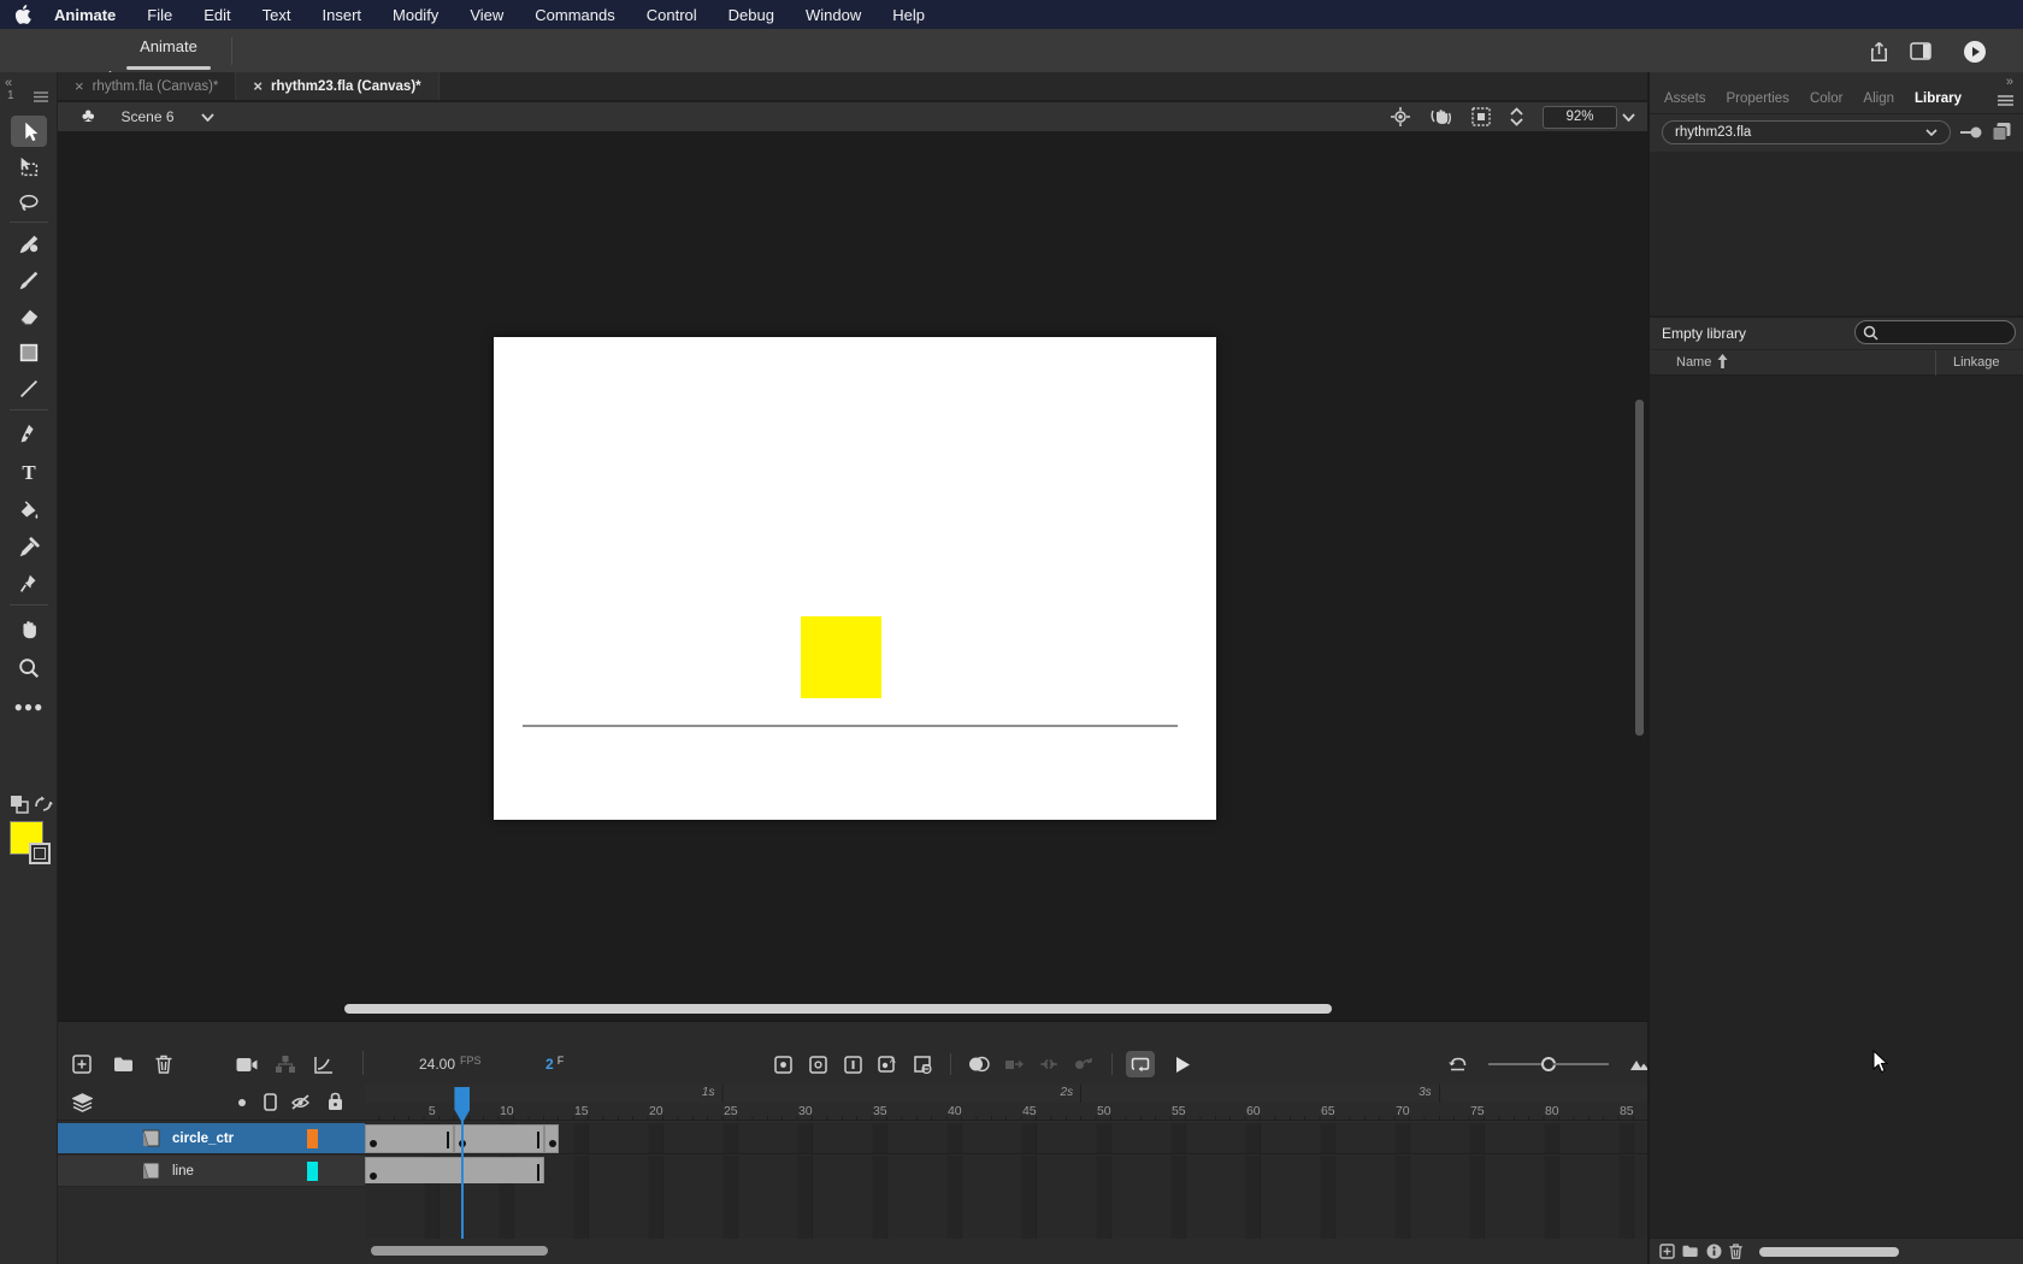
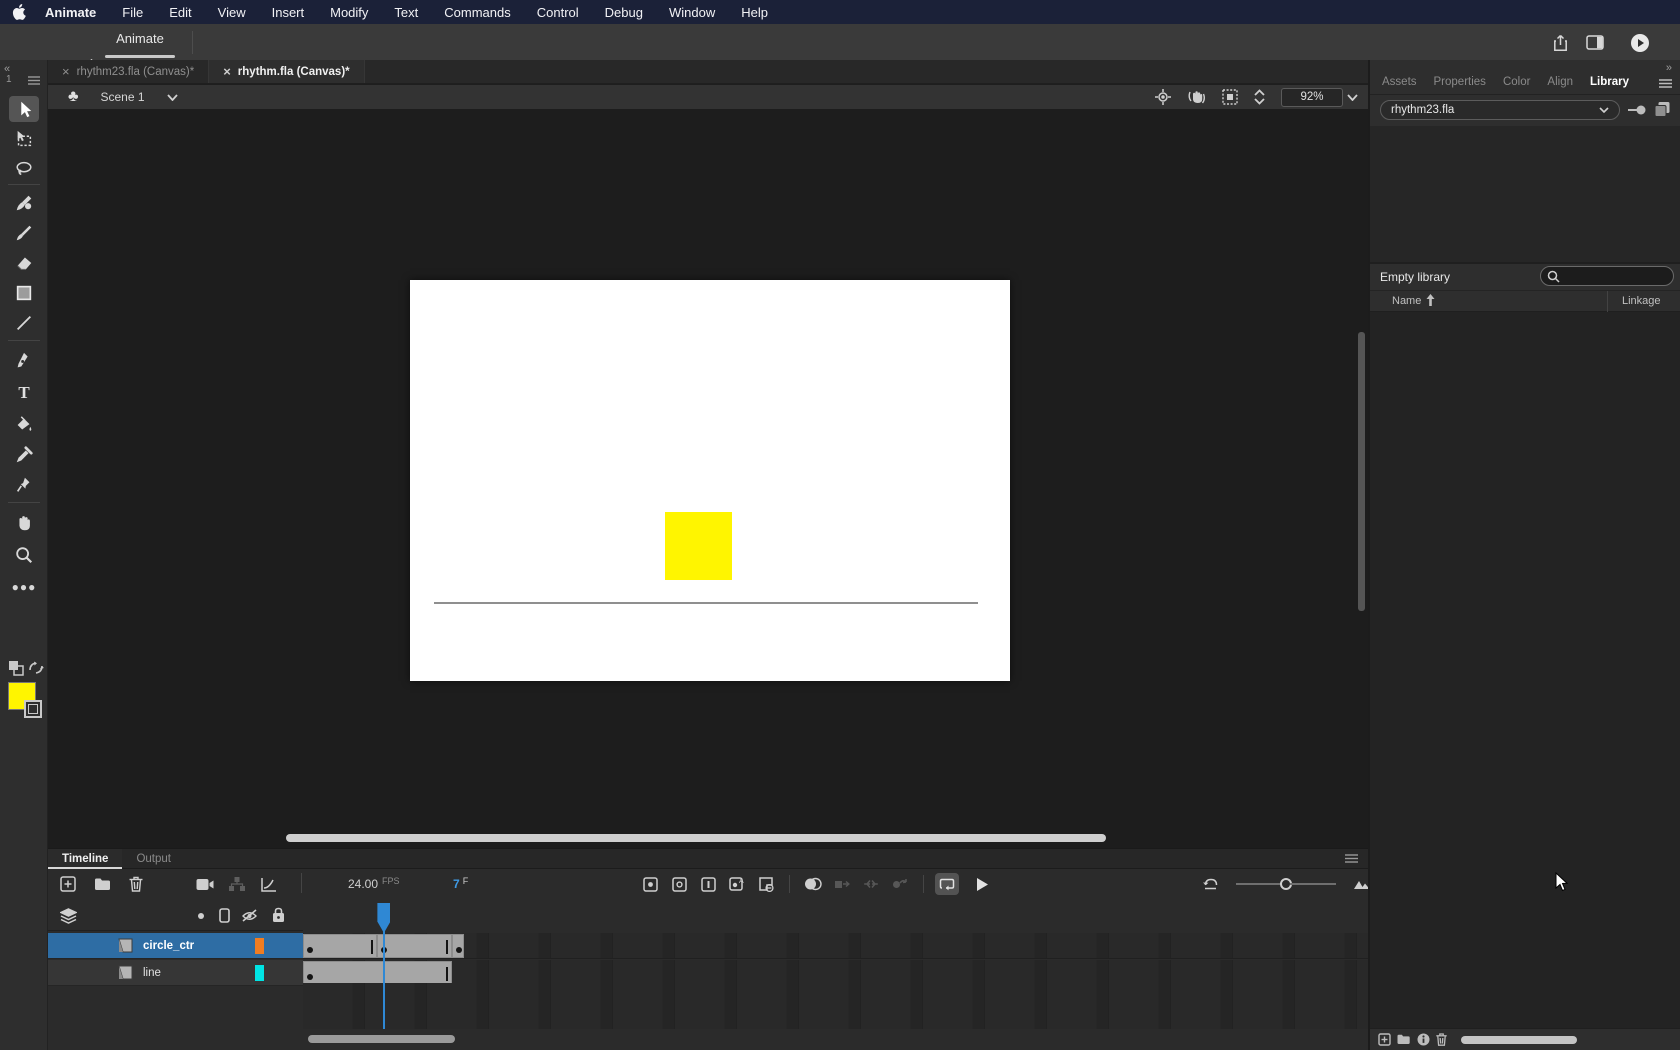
  Animate
  File
  Edit
- Text
+ View
  Insert
  Modify
- View
+ Text
  Commands
  Control
  Debug
  Window
  Help
  Animate
  ×
- rhythm.fla (Canvas)*
+ rhythm23.fla (Canvas)*
  ×
- rhythm23.fla (Canvas)*
+ rhythm.fla (Canvas)*
  «
  1
  T
  ●●●
  ♣
- Scene 6
+ Scene 1
  92%
+ Timeline
+ Output
  24.00
  FPS
- 2
+ 7
  F
- 1s
- 2s
- 3s
- 5
- 10
- 15
- 20
- 25
- 30
- 35
- 40
- 45
- 50
- 55
- 60
- 65
- 70
- 75
- 80
- 85
  circle_ctr
  line
  »
  Assets
  Properties
  Color
  Align
  Library
  rhythm23.fla
  Empty library
  Name
  Linkage
